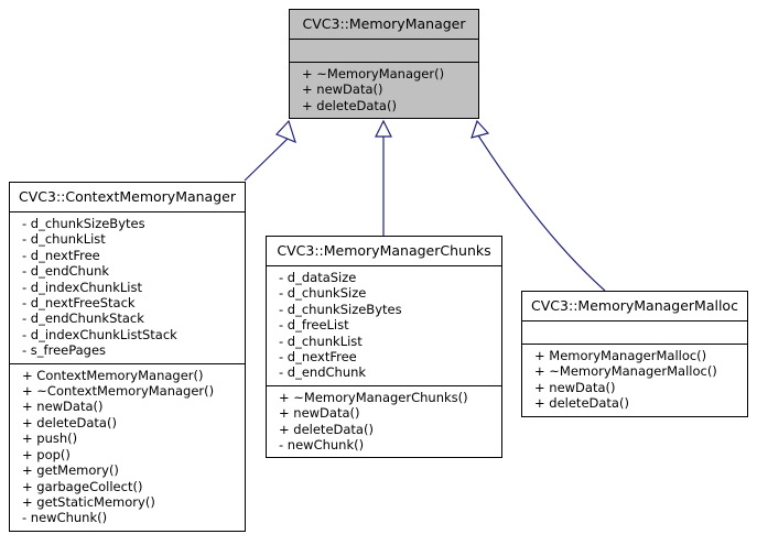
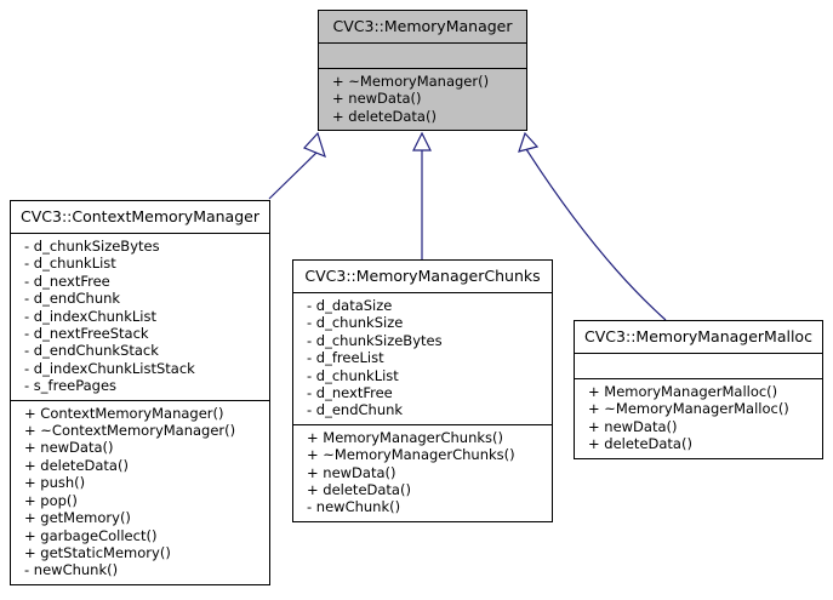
  CVC3::MemoryManager
  + ~MemoryManager()
  + newData()
  + deleteData()
  CVC3::ContextMemoryManager
  - d_chunkSizeBytes
  - d_chunkList
  - d_nextFree
  - d_endChunk
  - d_indexChunkList
  - d_nextFreeStack
  - d_endChunkStack
  - d_indexChunkListStack
  - s_freePages
  + ContextMemoryManager()
  + ~ContextMemoryManager()
  + newData()
  + deleteData()
  + push()
  + pop()
  + getMemory()
  + garbageCollect()
  + getStaticMemory()
  - newChunk()
  CVC3::MemoryManagerChunks
  - d_dataSize
  - d_chunkSize
  - d_chunkSizeBytes
  - d_freeList
  - d_chunkList
  - d_nextFree
  - d_endChunk
+ + MemoryManagerChunks()
  + ~MemoryManagerChunks()
  + newData()
  + deleteData()
  - newChunk()
  CVC3::MemoryManagerMalloc
  + MemoryManagerMalloc()
  + ~MemoryManagerMalloc()
  + newData()
  + deleteData()
